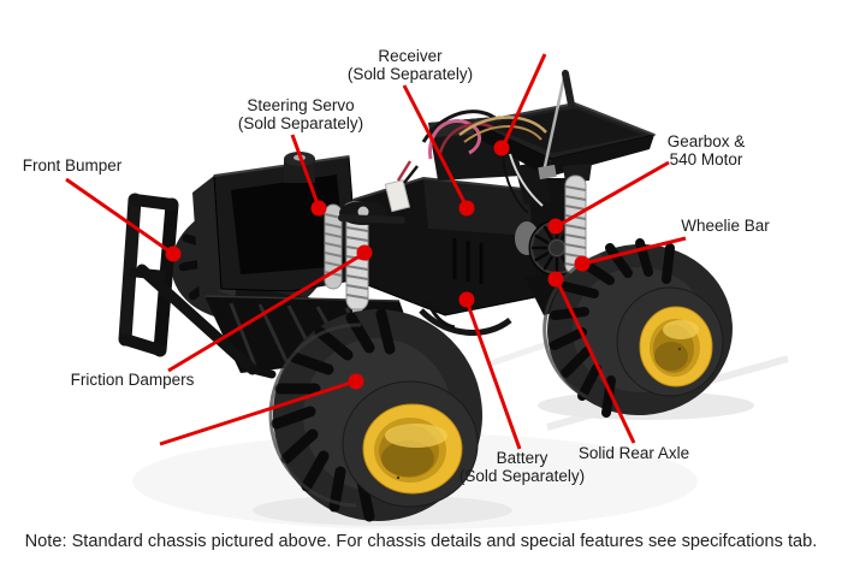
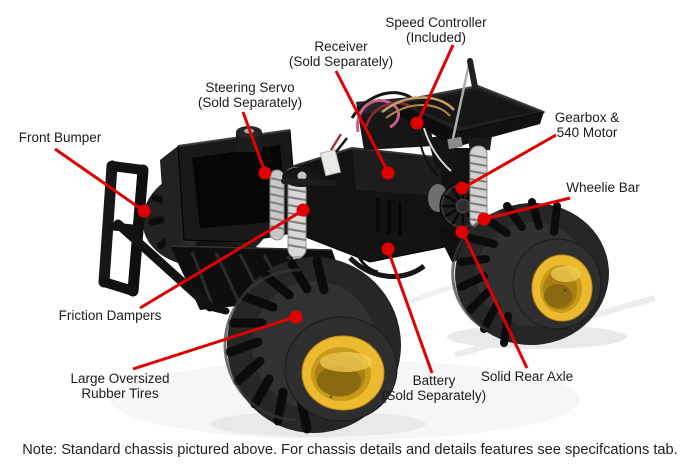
  Front Bumper
  Steering Servo
  (Sold Separately)
  Receiver
  (Sold Separately)
+ Speed Controller
+ (Included)
  Gearbox &
  540 Motor
  Wheelie Bar
  Friction Dampers
+ Large Oversized
+ Rubber Tires
  Battery
  (Sold Separately)
  Solid Rear Axle
- Note: Standard chassis pictured above. For chassis details and special features see specifcations tab.
+ Note: Standard chassis pictured above. For chassis details and details features see specifcations tab.
